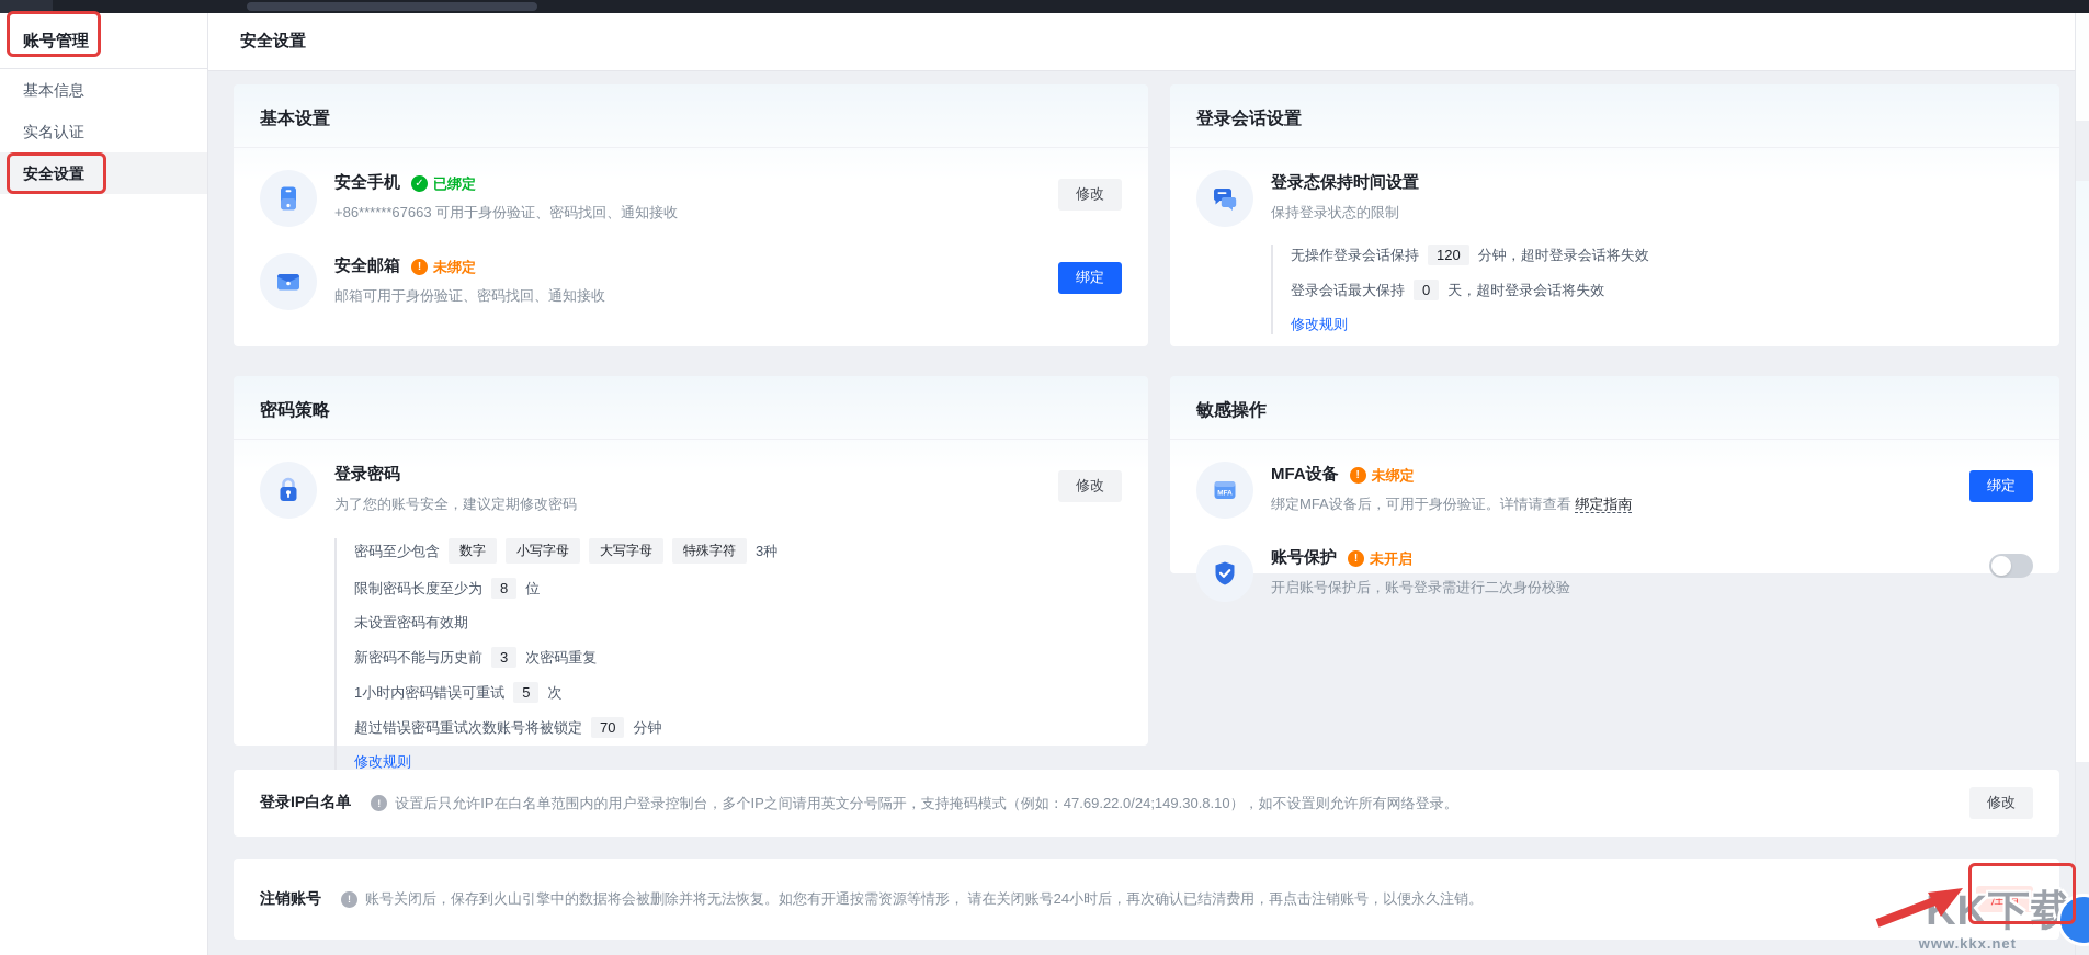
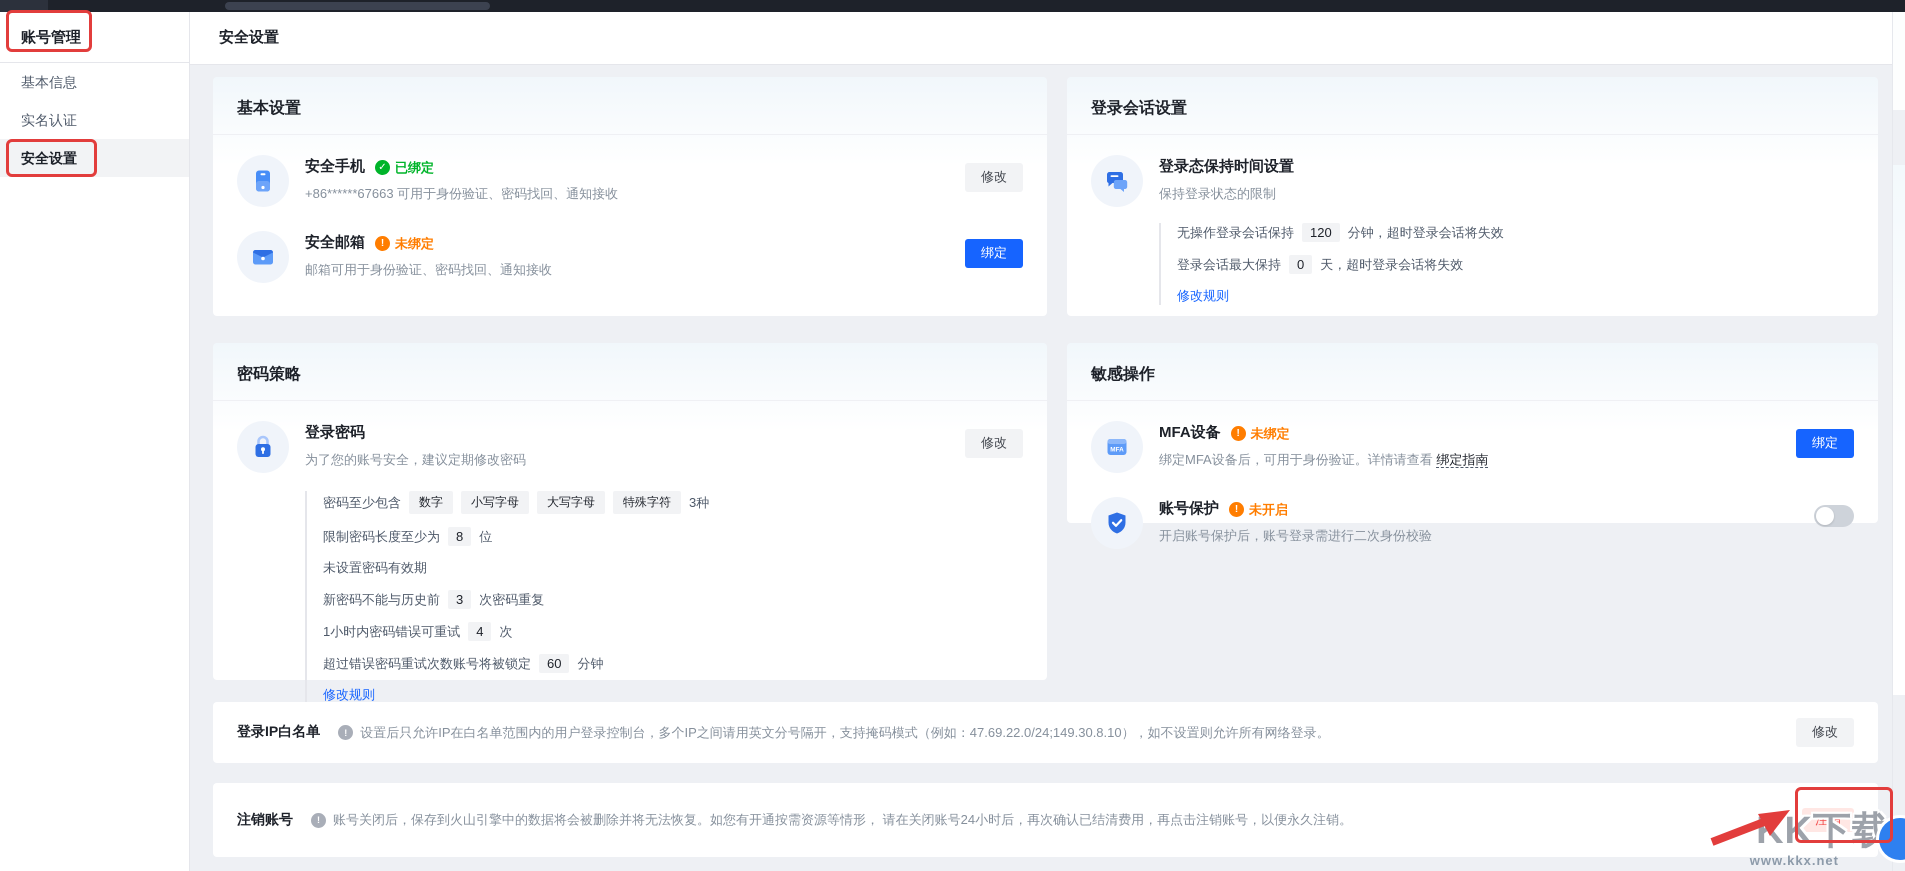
  账号管理
  基本信息
  实名认证
  安全设置
  安全设置
  基本设置
  安全手机
  ✓
  已绑定
  +86******67663 可用于身份验证、密码找回、通知接收
  修改
  安全邮箱
  !
  未绑定
  邮箱可用于身份验证、密码找回、通知接收
  绑定
  登录会话设置
  登录态保持时间设置
  保持登录状态的限制
  无操作登录会话保持
  120
  分钟，超时登录会话将失效
  登录会话最大保持
  0
  天，超时登录会话将失效
  修改规则
  密码策略
  登录密码
  为了您的账号安全，建议定期修改密码
  修改
  密码至少包含
  数字
  小写字母
  大写字母
  特殊字符
  3种
  限制密码长度至少为
  8
  位
  未设置密码有效期
  新密码不能与历史前
  3
  次密码重复
  1小时内密码错误可重试
- 5
+ 4
  次
  超过错误密码重试次数账号将被锁定
- 70
+ 60
  分钟
  修改规则
  敏感操作
  MFA设备
  !
  未绑定
  绑定MFA设备后，可用于身份验证。详情请查看 绑定指南
  绑定
  账号保护
  !
  未开启
  开启账号保护后，账号登录需进行二次身份校验
  登录IP白名单
  !
  设置后只允许IP在白名单范围内的用户登录控制台，多个IP之间请用英文分号隔开，支持掩码模式（例如：47.69.22.0/24;149.30.8.10），如不设置则允许所有网络登录。
  修改
  注销账号
  !
  账号关闭后，保存到火山引擎中的数据将会被删除并将无法恢复。如您有开通按需资源等情形， 请在关闭账号24小时后，再次确认已结清费用，再点击注销账号，以便永久注销。
  注销
  K下载
  www.kkx.net
